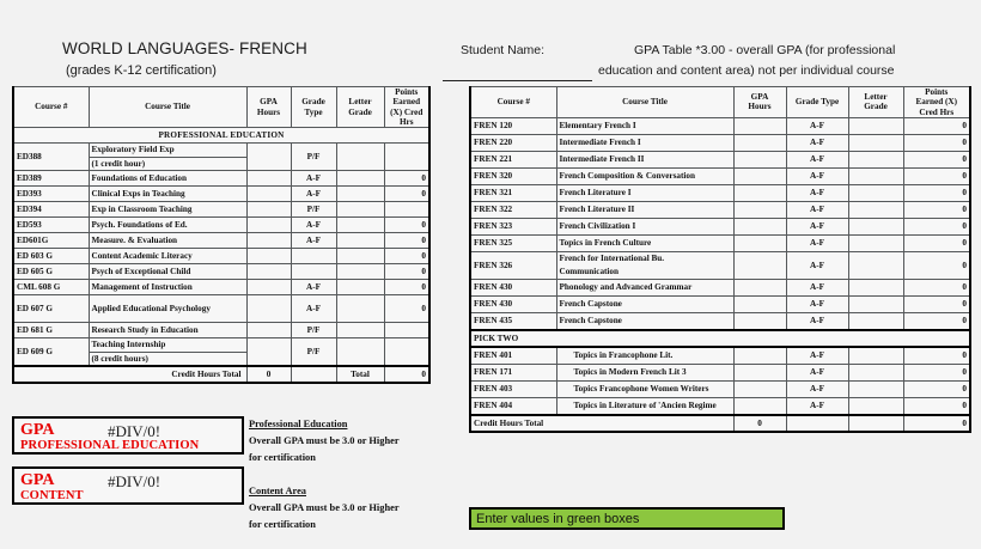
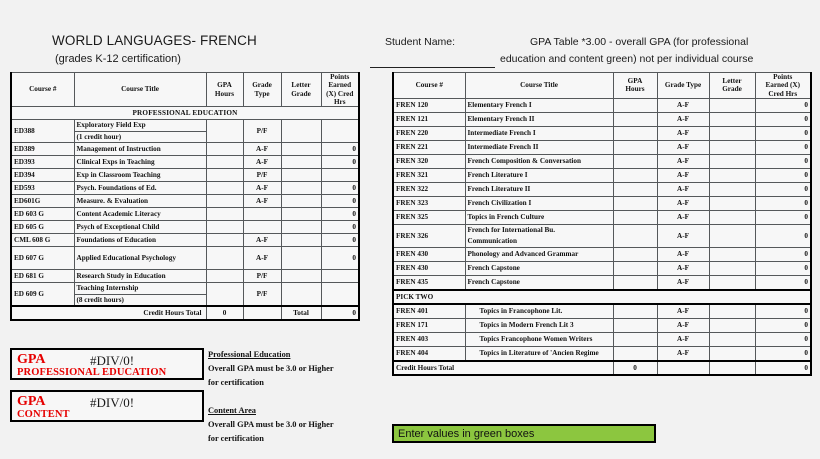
  WORLD LANGUAGES- FRENCH
  (grades K-12 certification)
  Student Name:
  GPA Table *3.00 - overall GPA (for professional
- education and content area) not per individual course
+ education and content green) not per individual course
  Course #	Course Title	GPA Hours	Grade Type	Letter Grade	Points Earned (X) Cred Hrs
  PROFESSIONAL EDUCATION
  ED388	Exploratory Field Exp(1 credit hour)		P/F
- ED389	Foundations of Education		A-F		0
+ ED389	Management of Instruction		A-F		0
  ED393	Clinical Exps in Teaching		A-F		0
  ED394	Exp in Classroom Teaching		P/F
  ED593	Psych. Foundations of Ed.		A-F		0
  ED601G	Measure. & Evaluation		A-F		0
  ED 603 G	Content Academic Literacy				0
  ED 605 G	Psych of Exceptional Child				0
- CML 608 G	Management of Instruction		A-F		0
+ CML 608 G	Foundations of Education		A-F		0
  ED 607 G	Applied Educational Psychology		A-F		0
  ED 681 G	Research Study in Education		P/F
  ED 609 G	Teaching Internship(8 credit hours)		P/F
  Credit Hours Total	0		Total	0
  Course #	Course Title	GPA Hours	Grade Type	Letter Grade	Points Earned (X) Cred Hrs
  FREN 120	Elementary French I		A-F		0
+ FREN 121	Elementary French II		A-F		0
  FREN 220	Intermediate French I		A-F		0
  FREN 221	Intermediate French II		A-F		0
  FREN 320	French Composition & Conversation		A-F		0
  FREN 321	French Literature I		A-F		0
  FREN 322	French Literature II		A-F		0
  FREN 323	French Civilization I		A-F		0
  FREN 325	Topics in French Culture		A-F		0
  FREN 326	French for International Bu.Communication		A-F		0
  FREN 430	Phonology and Advanced Grammar		A-F		0
  FREN 430	French Capstone		A-F		0
  FREN 435	French Capstone		A-F		0
  PICK TWO
  FREN 401	Topics in Francophone Lit.		A-F		0
  FREN 171	Topics in Modern French Lit 3		A-F		0
  FREN 403	Topics Francophone Women Writers		A-F		0
  FREN 404	Topics in Literature of 'Ancien Regime		A-F		0
  Credit Hours Total	0			0
  GPA
  #DIV/0!
  PROFESSIONAL EDUCATION
  GPA
  #DIV/0!
  CONTENT
  Professional Education
  Overall GPA must be 3.0 or Higher
  for certification
  Content Area
  Overall GPA must be 3.0 or Higher
  for certification
  Enter values in green boxes
